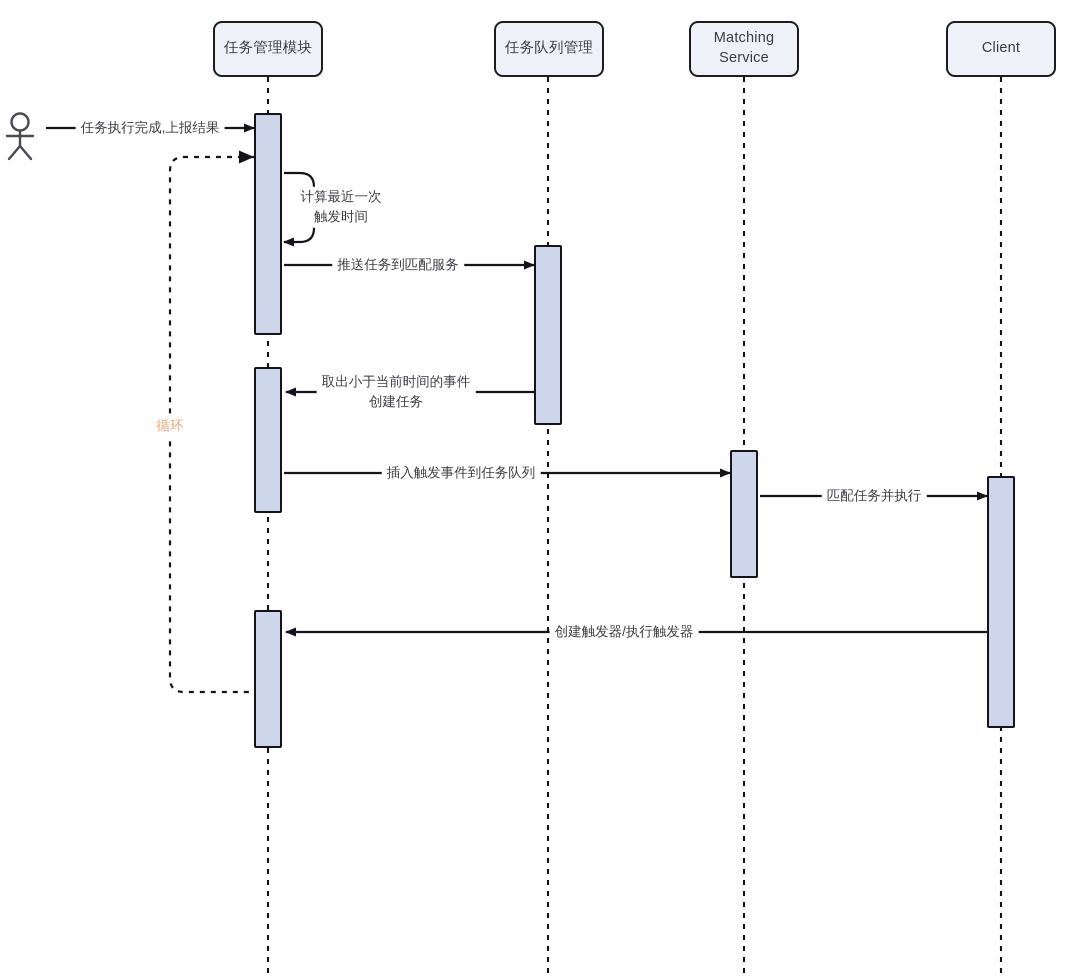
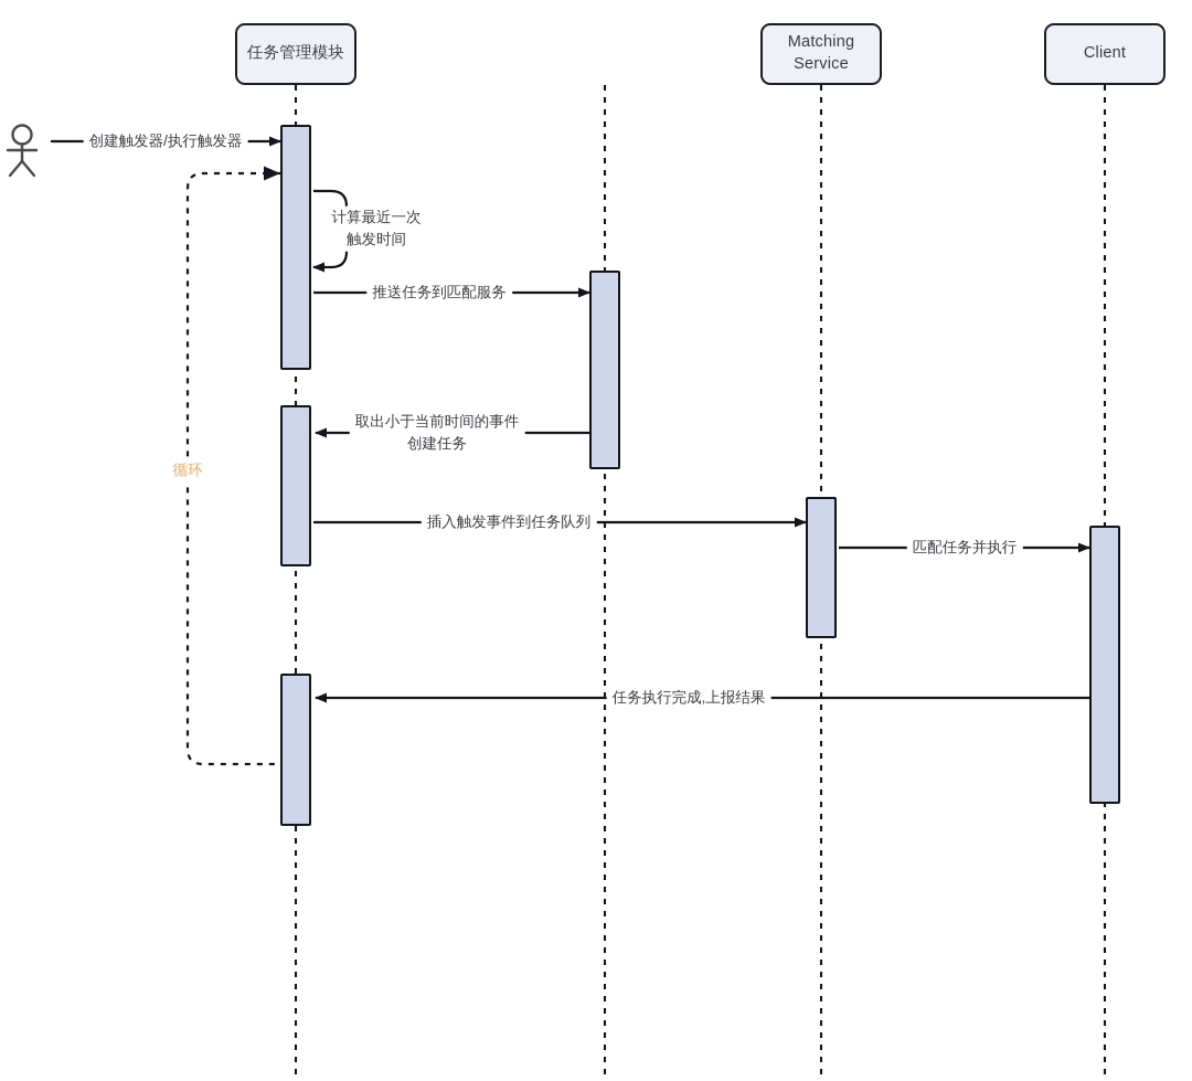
  任务管理模块
- 任务队列管理
  Matching
  Service
  Client
- 任务执行完成,上报结果
+ 创建触发器/执行触发器
  计算最近一次
  触发时间
  推送任务到匹配服务
  取出小于当前时间的事件
  创建任务
  插入触发事件到任务队列
  匹配任务并执行
- 创建触发器/执行触发器
+ 任务执行完成,上报结果
  循环
